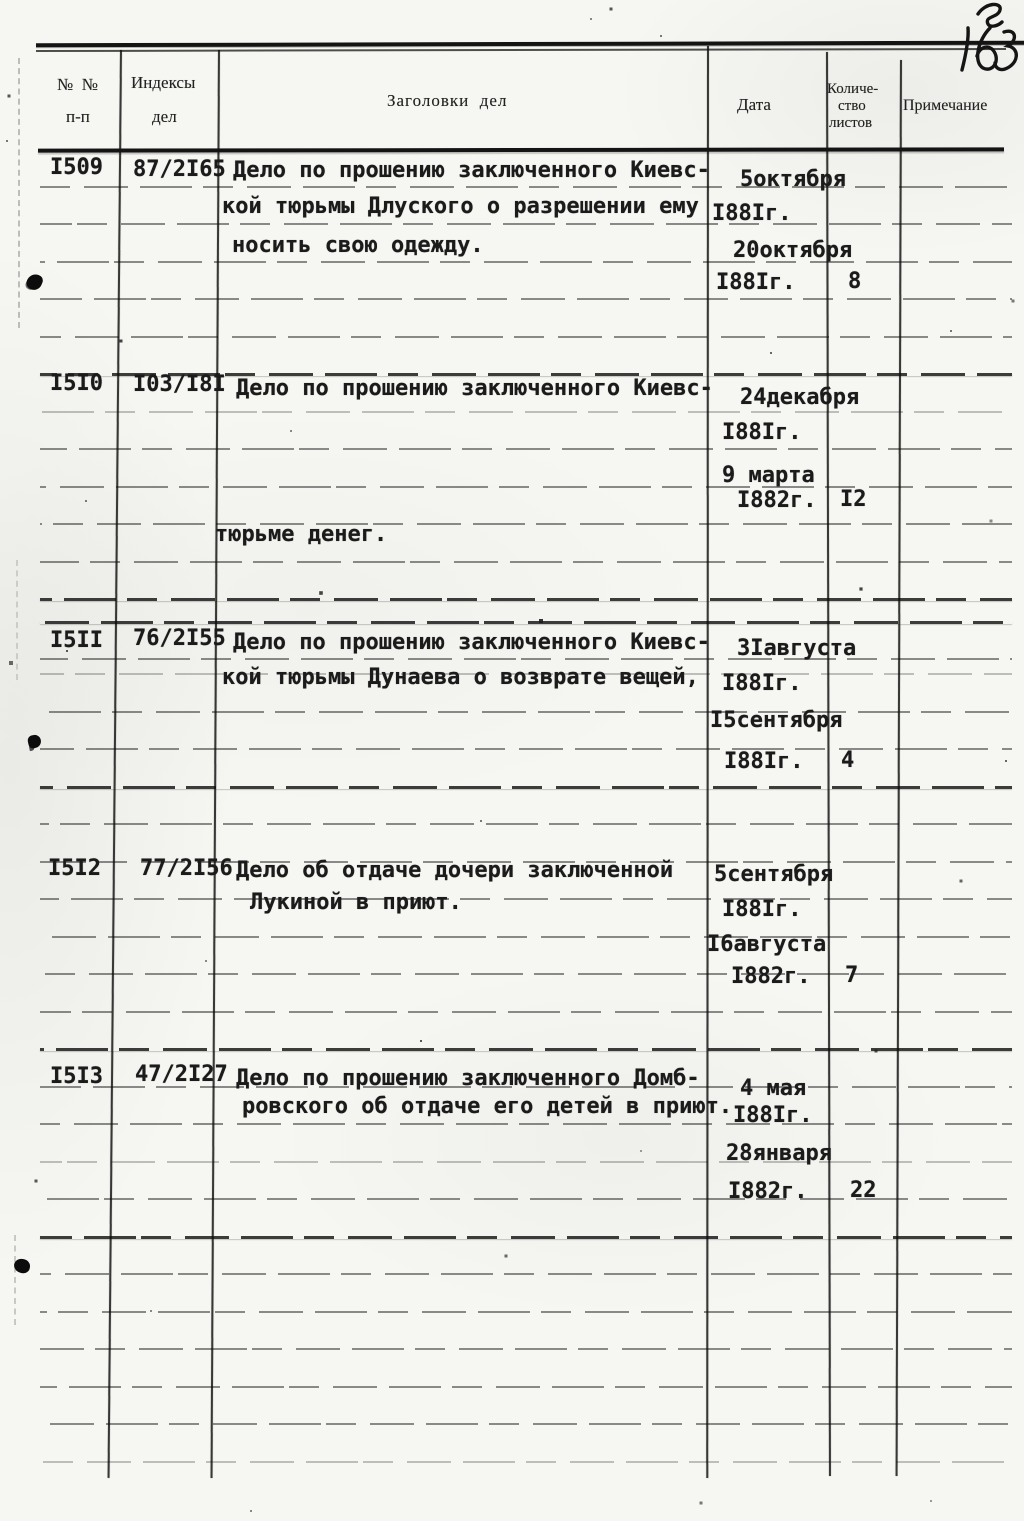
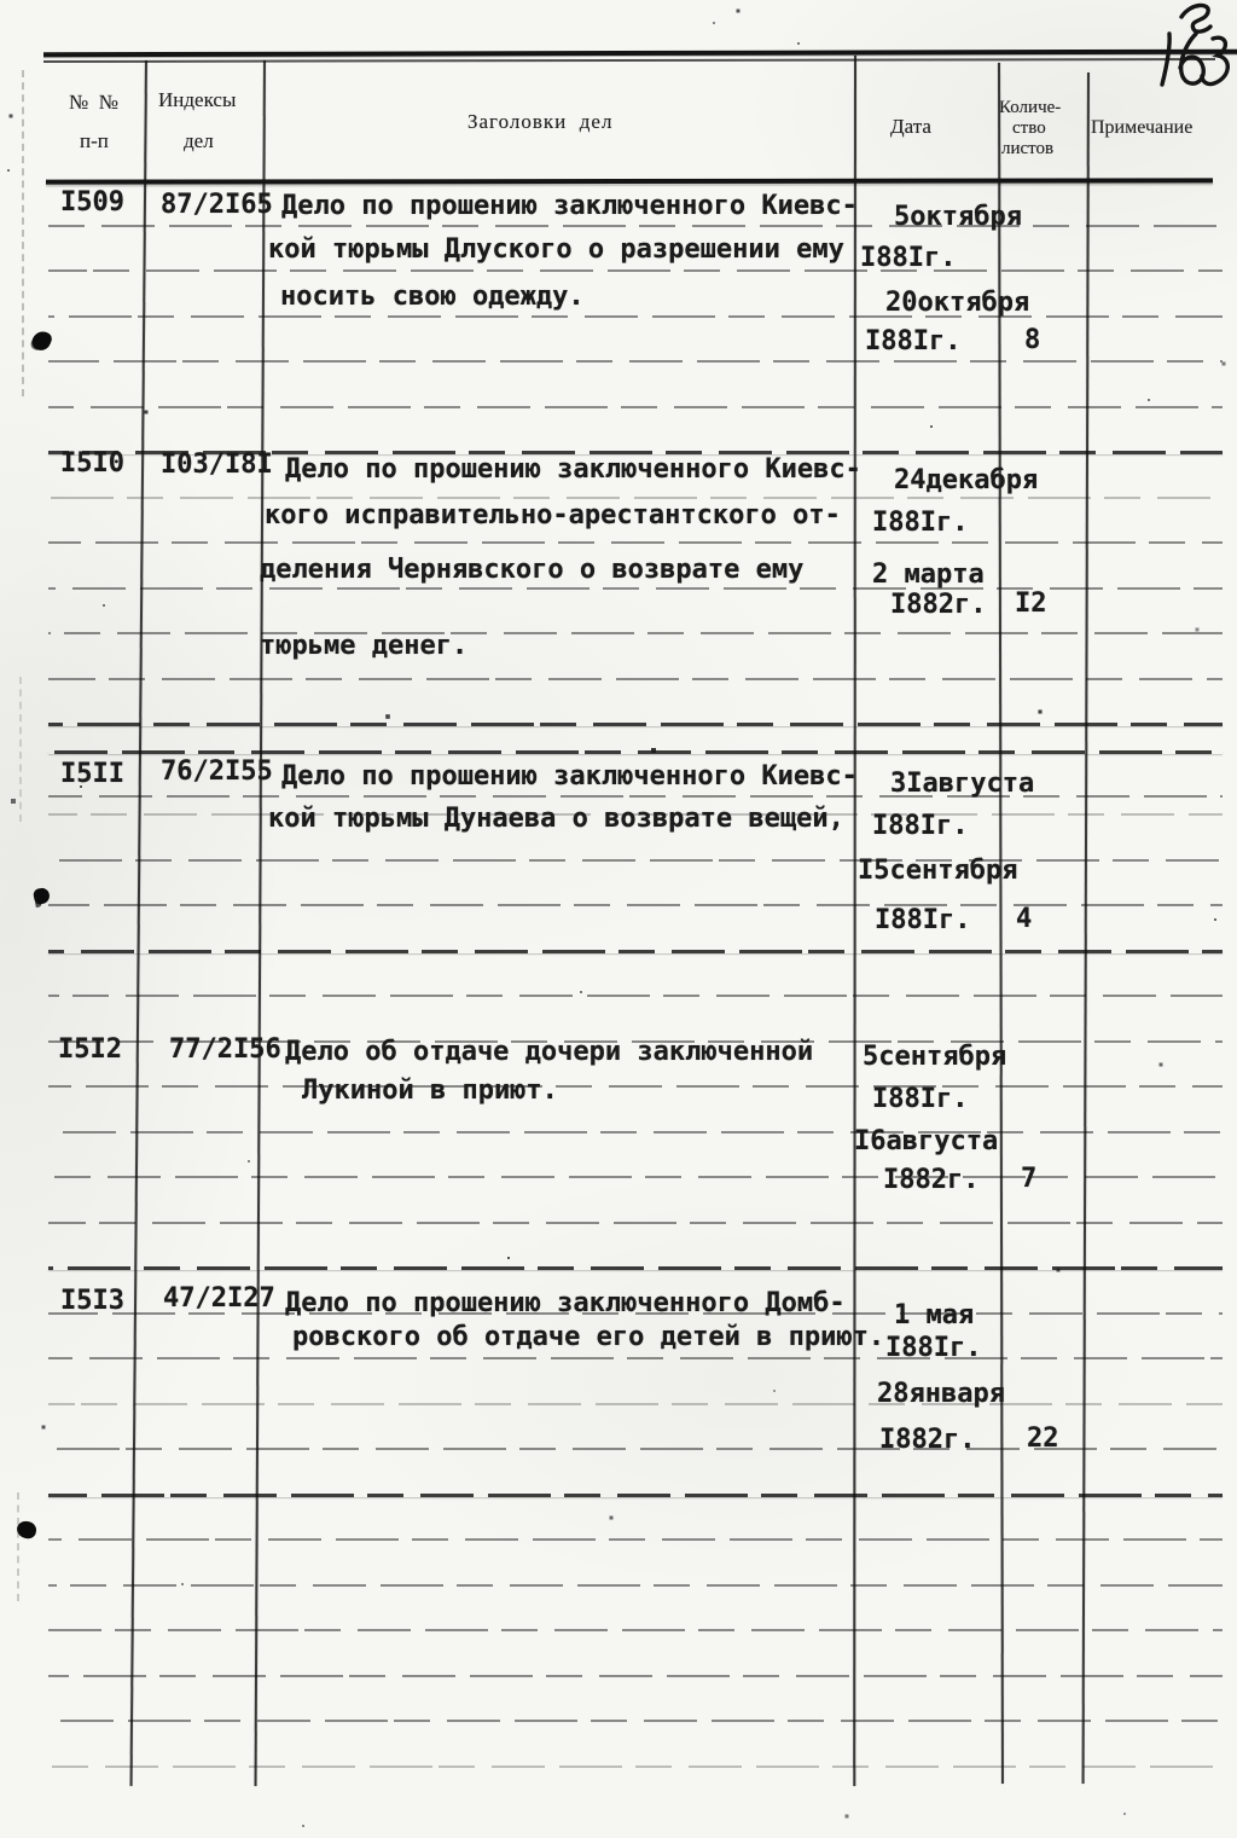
  № №
  п-п
  Индексы
  дел
  Заголовки дел
  Дата
  Количе-
  ство
  листов
  Примечание
  I509
  87/2I65
  Дело по прошению заключенного Киевс-
  кой тюрьмы Длуского о разрешении ему
  носить свою одежду.
  5октября
  I88Iг.
  20октября
  I88Iг.
  8
  I5I0
  I03/I8I
  Дело по прошению заключенного Киевс-
+ кого исправительно-арестантского от-
+ деления Чернявского о возврате ему
  тюрьме денег.
  24декабря
  I88Iг.
- 9 марта
+ 2 марта
  I882г.
  I2
  I5II
  76/2I55
  Дело по прошению заключенного Киевс-
  кой тюрьмы Дунаева о возврате вещей,
  3Iавгуста
  I88Iг.
  I5сентября
  I88Iг.
  4
  I5I2
  77/2I56
  Дело об отдаче дочери заключенной
  Лукиной в приют.
  5сентября
  I88Iг.
  I6августа
  I882г.
  7
  I5I3
  47/2I27
  Дело по прошению заключенного Домб-
  ровского об отдаче его детей в приют.
- 4 мая
+ 1 мая
  I88Iг.
  28января
  I882г.
  22
